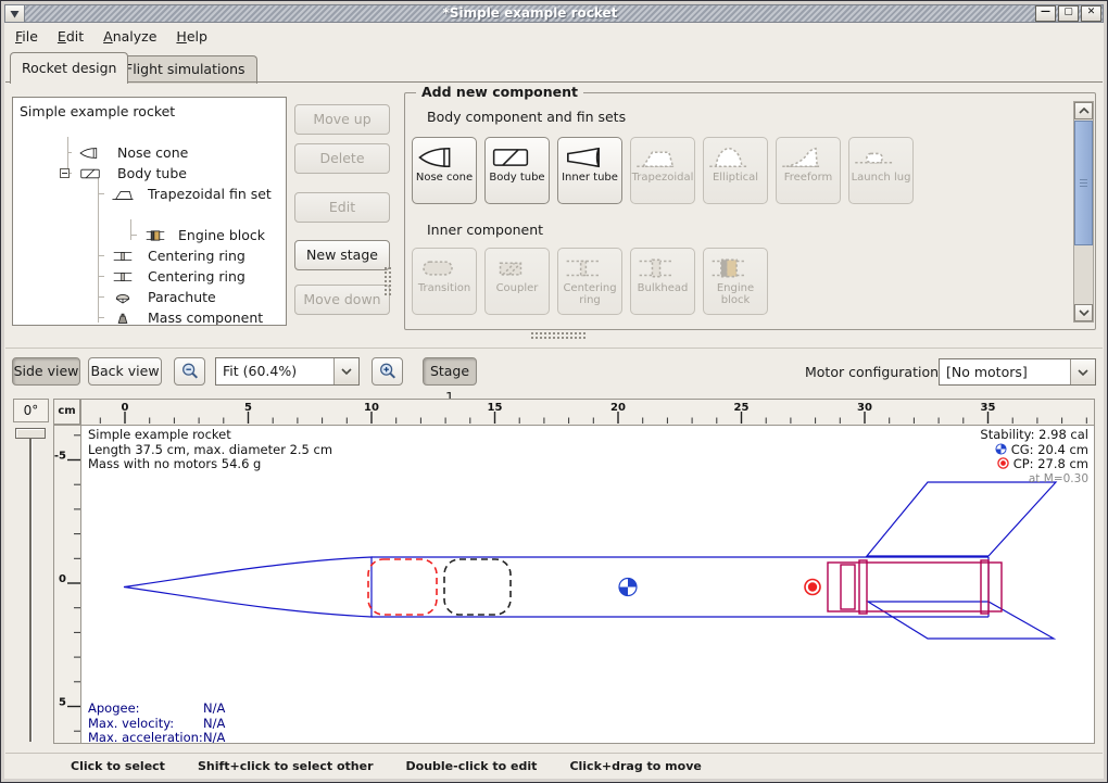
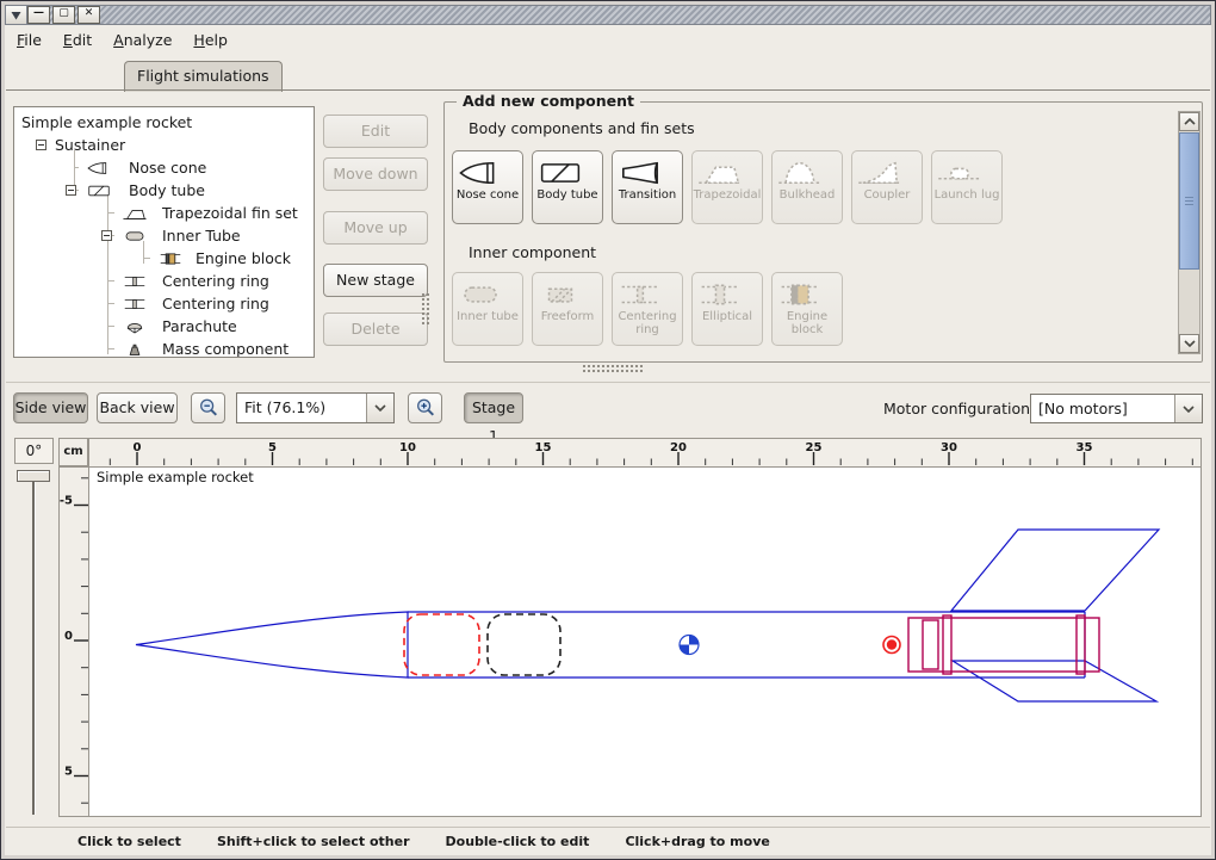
- *Simple example rocket
  —
  ▢
  ✕
  File Edit Analyze Help
- Rocket design
  Flight simulations
  Simple example rocket
+ Sustainer
  Nose cone
  Body tube
  Trapezoidal fin set
+ Inner Tube
  Engine block
  Centering ring
  Centering ring
  Parachute
  Mass component
- Move up
+ Edit
- Delete
+ Move down
- Edit
+ Move up
  New stage
- Move down
+ Delete
  Add new component
- Body component and fin sets
+ Body components and fin sets
  Nose cone
  Body tube
- Inner tube
+ Transition
  Trapezoidal
- Elliptical
+ Bulkhead
- Freeform
+ Coupler
  Launch lug
  Inner component
- Transition
+ Inner tube
- Coupler
+ Freeform
  Centering ring
- Bulkhead
+ Elliptical
  Engine block
  Side view
  Back view
- Fit (60.4%)
+ Fit (76.1%)
  Stage 1
  Motor configuration
  [No motors]
  0°
  cm
  0
  5
  10
  15
  20
  25
  30
  35
  -5
  0
  5
  Simple example rocket
- Length 37.5 cm, max. diameter 2.5 cm
- Mass with no motors 54.6 g
- Stability: 2.98 cal
- CG: 20.4 cm
- CP: 27.8 cm
- at M=0.30
- Apogee: N/A
- Max. velocity: N/A
- Max. acceleration:N/A
  Click to select Shift+click to select other Double-click to edit Click+drag to move
